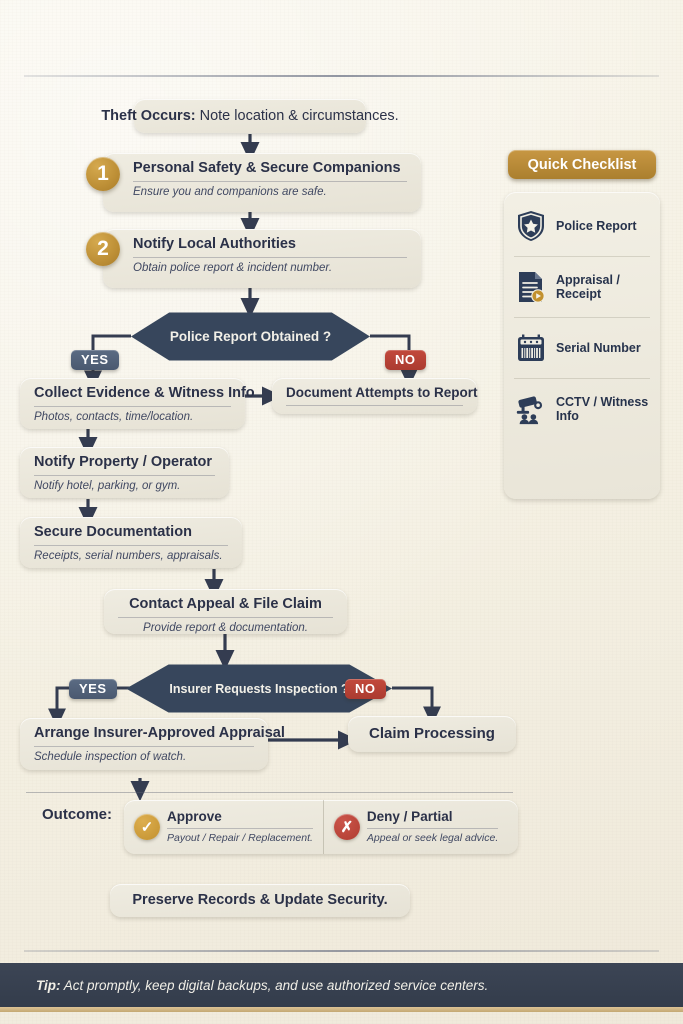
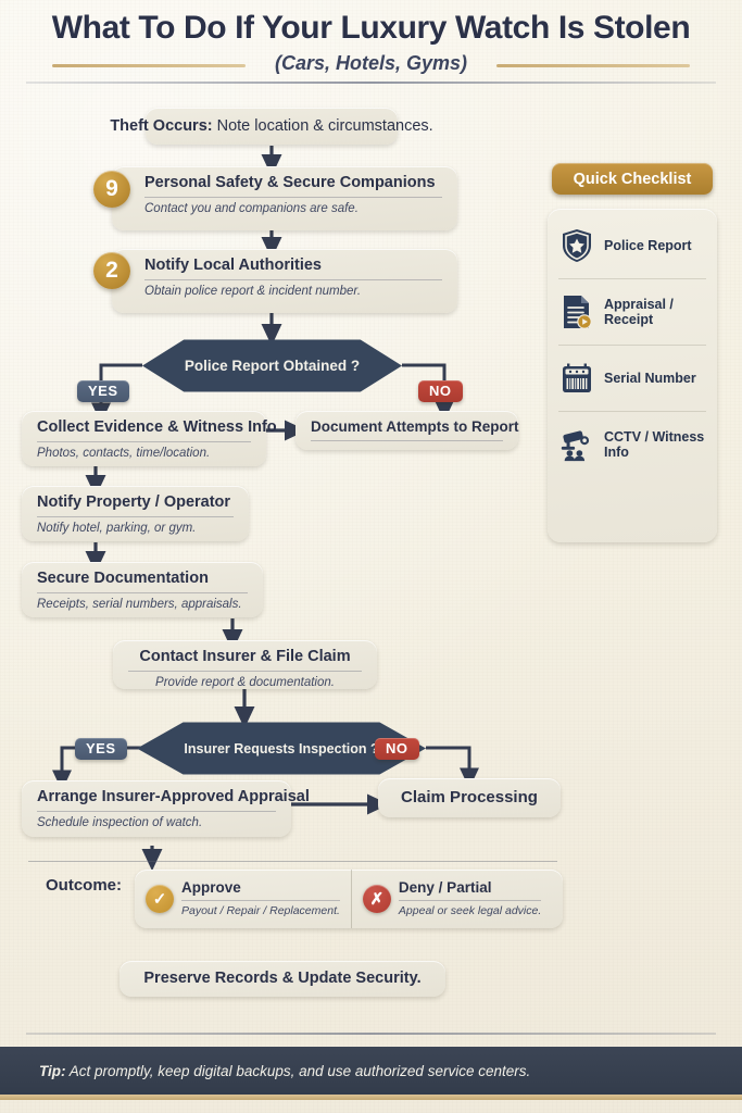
+ What To Do If Your Luxury Watch Is Stolen
+ (Cars, Hotels, Gyms)
  Theft Occurs: Note location & circumstances.
- 1
+ 9
  Personal Safety & Secure Companions
- Ensure you and companions are safe.
+ Contact you and companions are safe.
  2
  Notify Local Authorities
  Obtain police report & incident number.
  Police Report Obtained ?
  YES
  NO
  Collect Evidence & Witness Info
  Photos, contacts, time/location.
  Notify Property / Operator
  Notify hotel, parking, or gym.
  Secure Documentation
  Receipts, serial numbers, appraisals.
  Document Attempts to Report
- Contact Appeal & File Claim
+ Contact Insurer & File Claim
  Provide report & documentation.
  Insurer Requests Inspection
  YES
  NO
  Arrange Insurer-Approved Appraisal
  Schedule inspection of watch.
  Claim Processing
  Outcome:
  ✓
  Approve
  Payout / Repair / Replacement.
  ✗
  Deny / Partial
  Appeal or seek legal advice.
  Preserve Records & Update Security.
  Quick Checklist
  Police Report
  Appraisal / Receipt
  Serial Number
  CCTV / Witness Info
  Tip: Act promptly, keep digital backups, and use authorized service centers.
